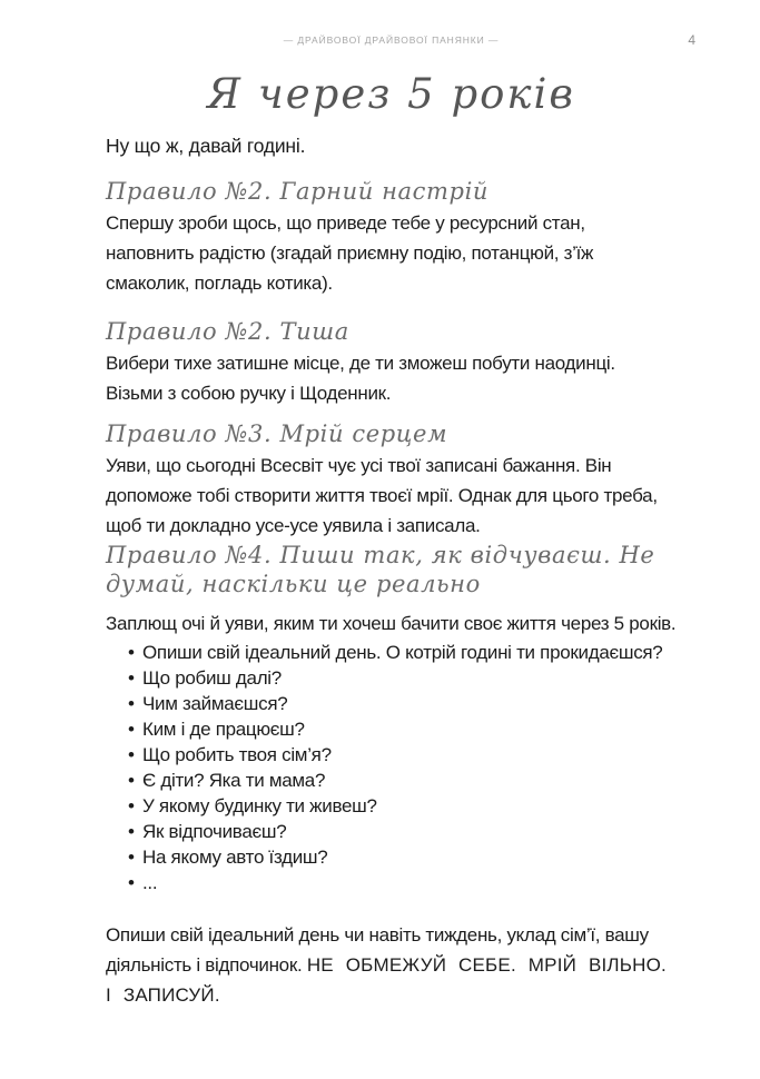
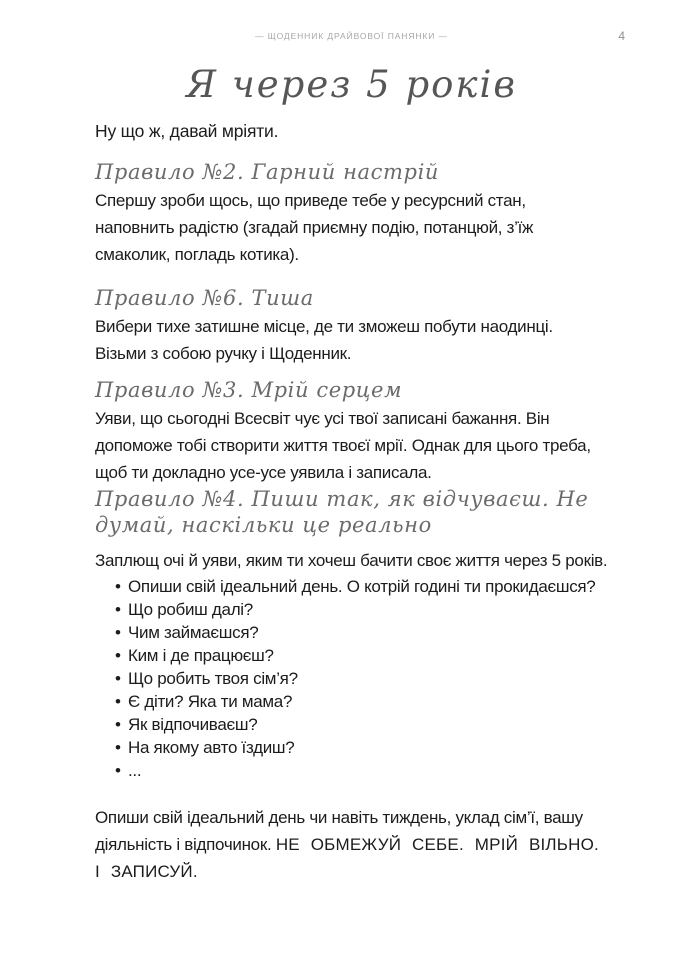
- — ДРАЙВОВОЇ ДРАЙВОВОЇ ПАНЯНКИ —
+ — ЩОДЕННИК ДРАЙВОВОЇ ПАНЯНКИ —
  4
  Я через 5 років
- Ну що ж, давай годині.
+ Ну що ж, давай мріяти.
  Правило №2. Гарний настрій
  Спершу зроби щось, що приведе тебе у ресурсний стан, наповнить радістю (згадай приємну подію, потанцюй, з’їж смаколик, погладь котика).
- Правило №2. Тиша
+ Правило №6. Тиша
  Вибери тихе затишне місце, де ти зможеш побути наодинці. Візьми з собою ручку і Щоденник.
  Правило №3. Мрій серцем
  Уяви, що сьогодні Всесвіт чує усі твої записані бажання. Він допоможе тобі створити життя твоєї мрії. Однак для цього треба, щоб ти докладно усе-усе уявила і записала.
  Правило №4. Пиши так, як відчуваєш. Не думай, наскільки це реально
  Заплющ очі й уяви, яким ти хочеш бачити своє життя через 5 років.
  Опиши свій ідеальний день. О котрій годині ти прокидаєшся?
  Що робиш далі?
  Чим займаєшся?
  Ким і де працюєш?
  Що робить твоя сім’я?
  Є діти? Яка ти мама?
- У якому будинку ти живеш?
  Як відпочиваєш?
  На якому авто їздиш?
  ...
  Опиши свій ідеальний день чи навіть тиждень, уклад сім’ї, вашу діяльність і відпочинок. НЕ ОБМЕЖУЙ СЕБЕ. МРІЙ ВІЛЬНО. І ЗАПИСУЙ.
